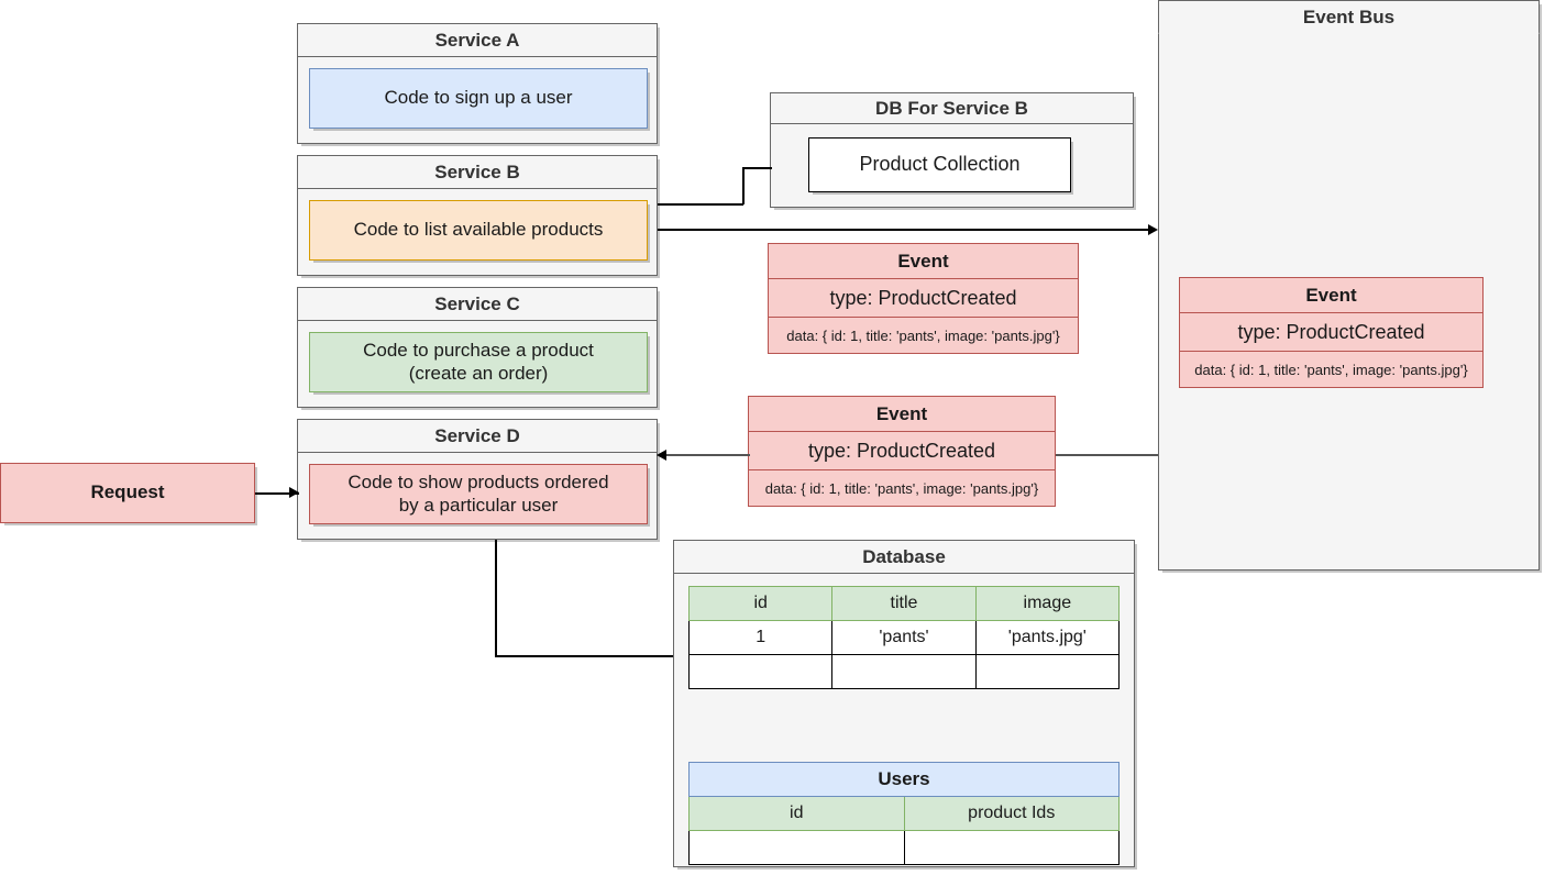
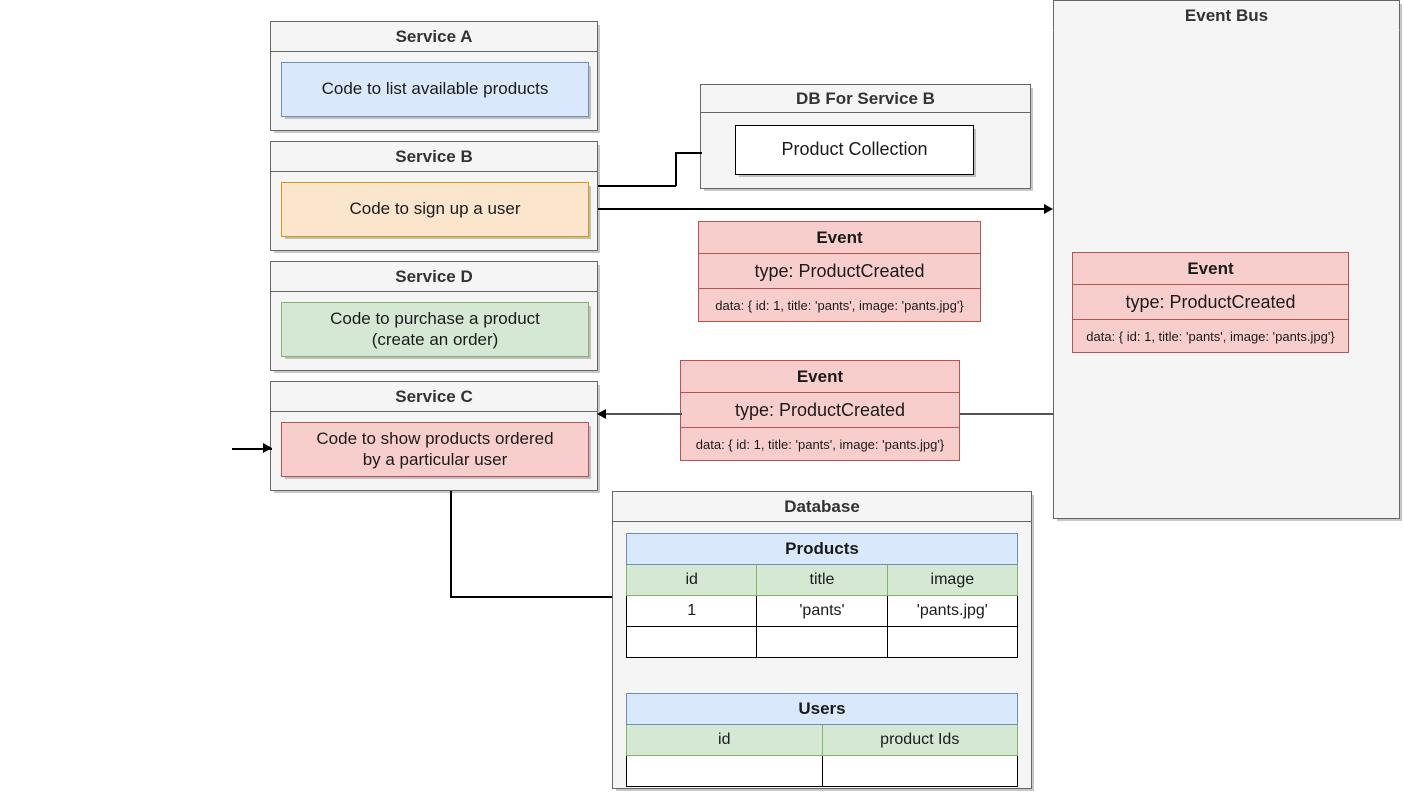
  Service A
- Code to sign up a user
+ Code to list available products
  Service B
- Code to list available products
+ Code to sign up a user
- Service C
+ Service D
  Code to purchase a product
  (create an order)
- Service D
+ Service C
  Code to show products ordered
  by a particular user
- Request
  DB For Service B
  Product Collection
  Event
  type: ProductCreated
  data: { id: 1, title: 'pants', image: 'pants.jpg'}
  Event
  type: ProductCreated
  data: { id: 1, title: 'pants', image: 'pants.jpg'}
  Event Bus
  Event
  type: ProductCreated
  data: { id: 1, title: 'pants', image: 'pants.jpg'}
  Database
+ Products
  id	title	image
  1	'pants'	'pants.jpg'
  Users
  id	product Ids
